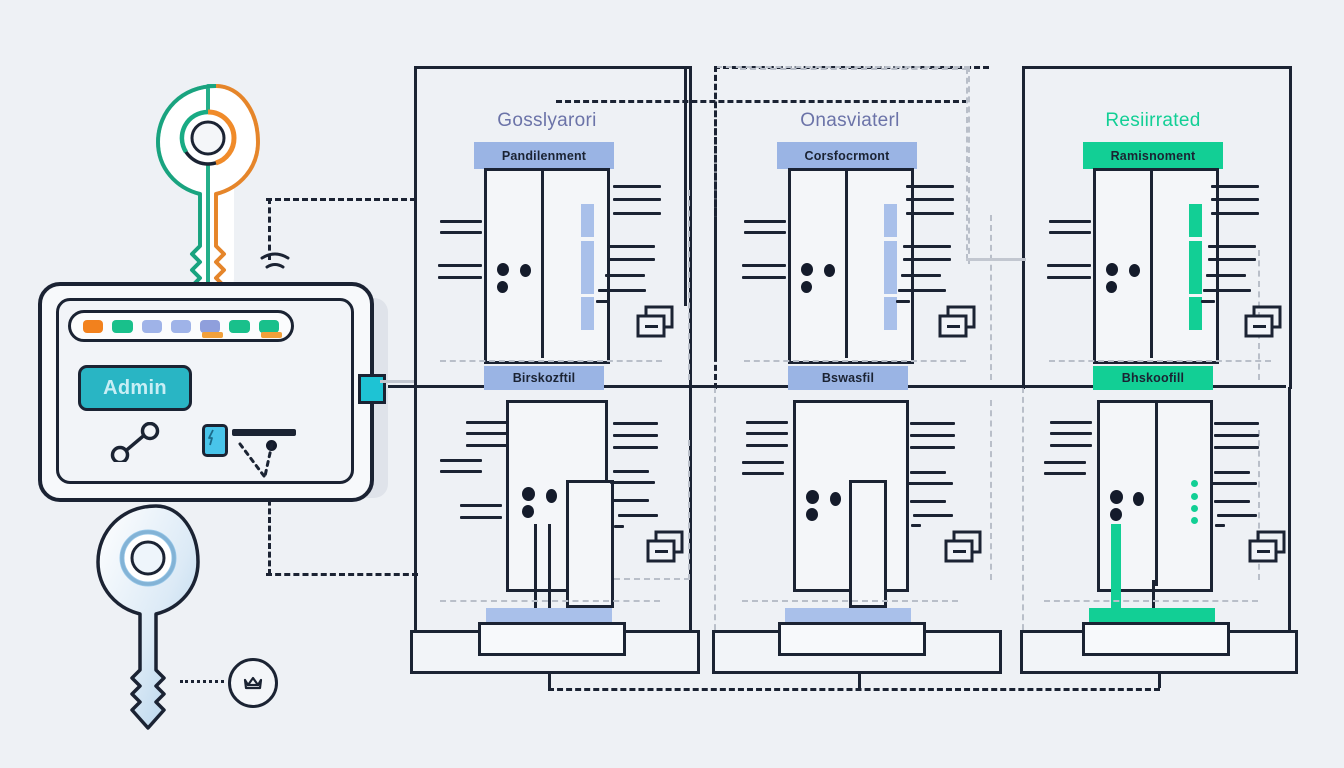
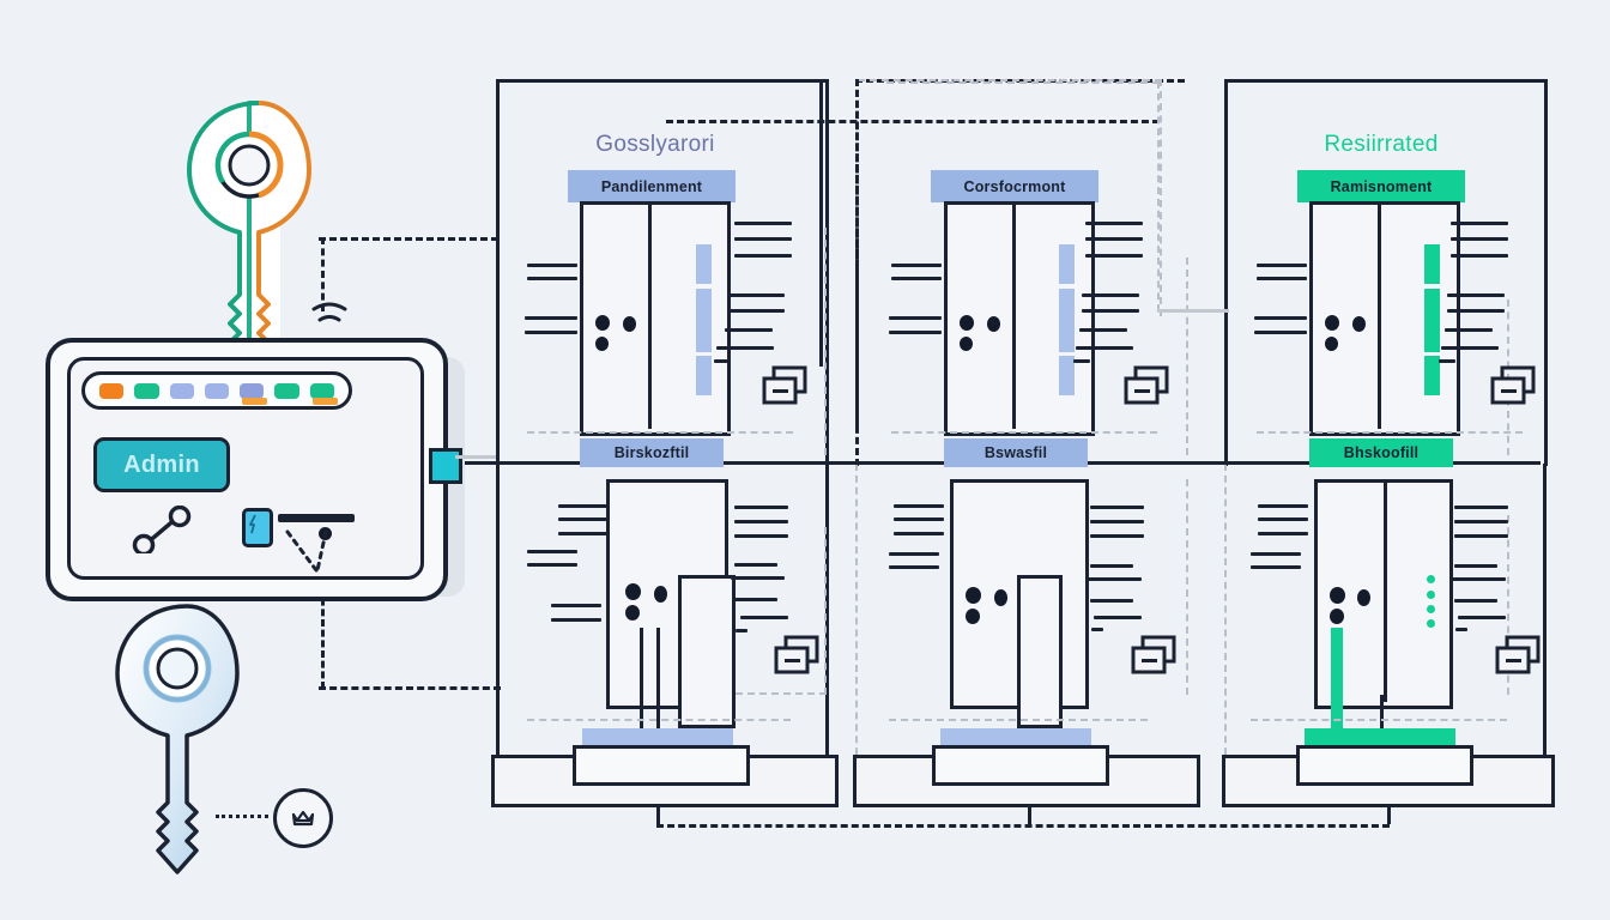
  Gosslyarori
  Pandilenment
  Birskozftil
- Onasviaterl
  Corsfocrmont
  Bswasfil
  Resiirrated
  Ramisnoment
  Bhskoofill
  Admin
